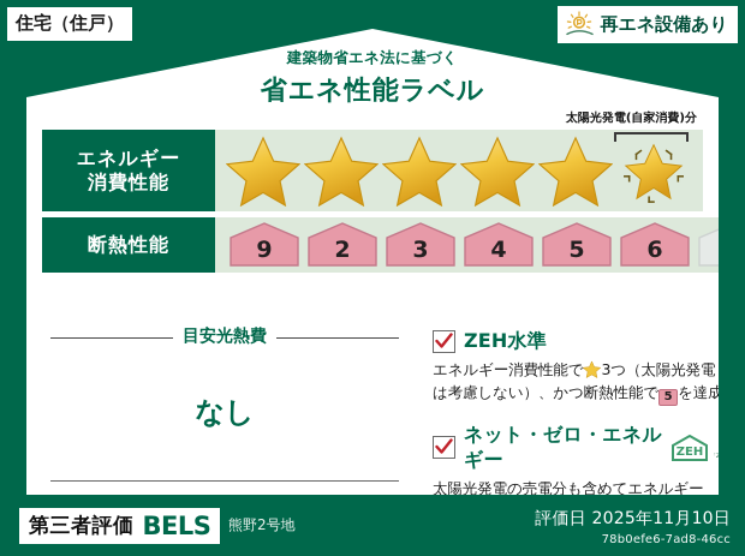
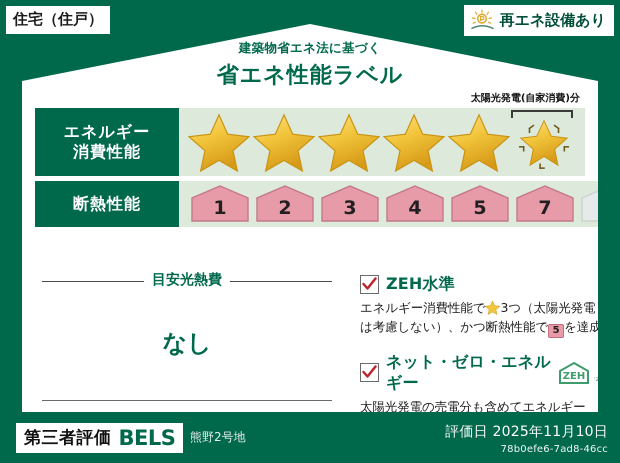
  住宅（住戸）
  再エネ設備あり
  建築物省エネ法に基づく
  省エネ性能ラベル
  エネルギー
  消費性能
  太陽光発電(自家消費)分
  断熱性能
- 9
+ 1
  2
  3
  4
  5
- 6
+ 7
  目安光熱費
  なし
  ZEH水準
  エネルギー消費性能で 3つ（太陽光発電
  は考慮しない）、かつ断熱性能で 5 を達成
  ネット・ゼロ・エネルギー
  ZEH
  太陽光発電の売電分も含めてエネルギー
  第三者評価
  BELS
  熊野2号地
  評価日 2025年11月10日
  78b0efe6-7ad8-46cc
